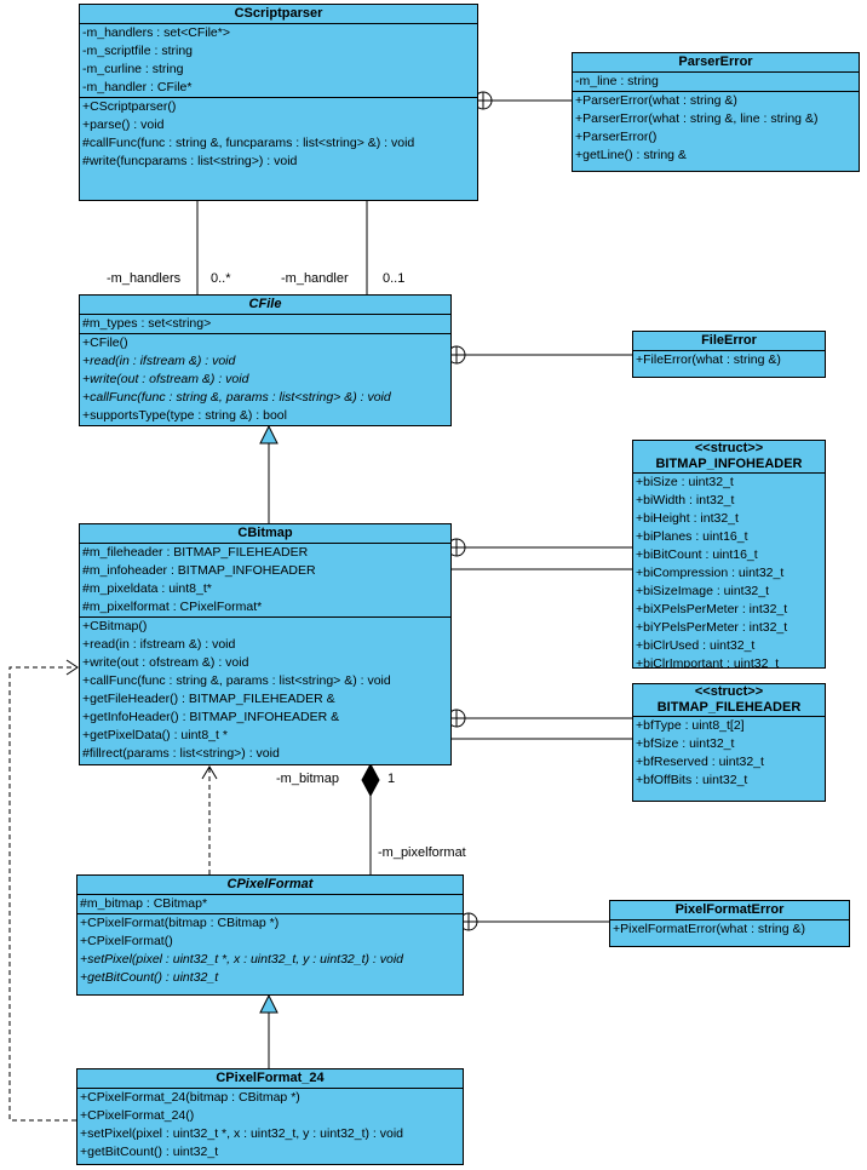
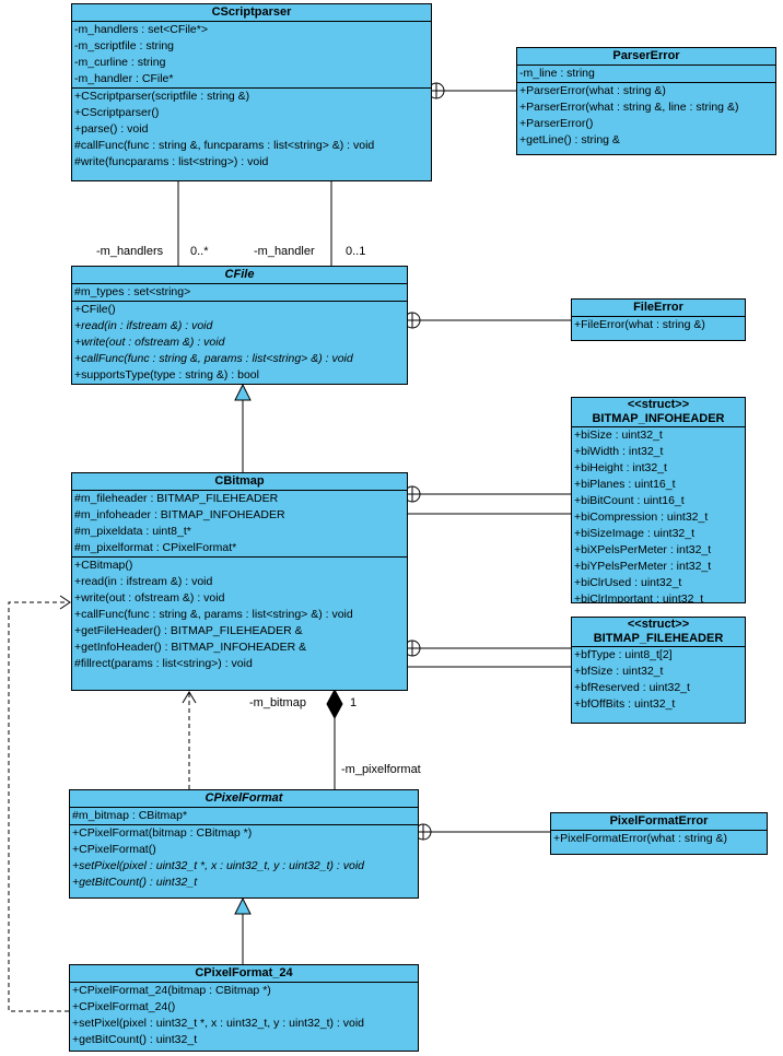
  CScriptparser
  -m_handlers : set<CFile*>
  -m_scriptfile : string
  -m_curline : string
  -m_handler : CFile*
+ +CScriptparser(scriptfile : string &)
  +CScriptparser()
  +parse() : void
  #callFunc(func : string &, funcparams : list<string> &) : void
  #write(funcparams : list<string>) : void
  ParserError
  -m_line : string
  +ParserError(what : string &)
  +ParserError(what : string &, line : string &)
  +ParserError()
  +getLine() : string &
  CFile
  #m_types : set<string>
  +CFile()
  +read(in : ifstream &) : void
  +write(out : ofstream &) : void
  +callFunc(func : string &, params : list<string> &) : void
  +supportsType(type : string &) : bool
  FileError
  +FileError(what : string &)
  CBitmap
  #m_fileheader : BITMAP_FILEHEADER
  #m_infoheader : BITMAP_INFOHEADER
  #m_pixeldata : uint8_t*
  #m_pixelformat : CPixelFormat*
  +CBitmap()
  +read(in : ifstream &) : void
  +write(out : ofstream &) : void
  +callFunc(func : string &, params : list<string> &) : void
  +getFileHeader() : BITMAP_FILEHEADER &
  +getInfoHeader() : BITMAP_INFOHEADER &
- +getPixelData() : uint8_t *
  #fillrect(params : list<string>) : void
  <<struct>>
  BITMAP_INFOHEADER
  +biSize : uint32_t
  +biWidth : int32_t
  +biHeight : int32_t
  +biPlanes : uint16_t
  +biBitCount : uint16_t
  +biCompression : uint32_t
  +biSizeImage : uint32_t
  +biXPelsPerMeter : int32_t
  +biYPelsPerMeter : int32_t
  +biClrUsed : uint32_t
  +biClrImportant : uint32_t
  <<struct>>
  BITMAP_FILEHEADER
  +bfType : uint8_t[2]
  +bfSize : uint32_t
  +bfReserved : uint32_t
  +bfOffBits : uint32_t
  CPixelFormat
  #m_bitmap : CBitmap*
  +CPixelFormat(bitmap : CBitmap *)
  +CPixelFormat()
  +setPixel(pixel : uint32_t *, x : uint32_t, y : uint32_t) : void
  +getBitCount() : uint32_t
  PixelFormatError
  +PixelFormatError(what : string &)
  CPixelFormat_24
  +CPixelFormat_24(bitmap : CBitmap *)
  +CPixelFormat_24()
  +setPixel(pixel : uint32_t *, x : uint32_t, y : uint32_t) : void
  +getBitCount() : uint32_t
  -m_handlers
  0..*
  -m_handler
  0..1
  -m_bitmap
  1
  -m_pixelformat
